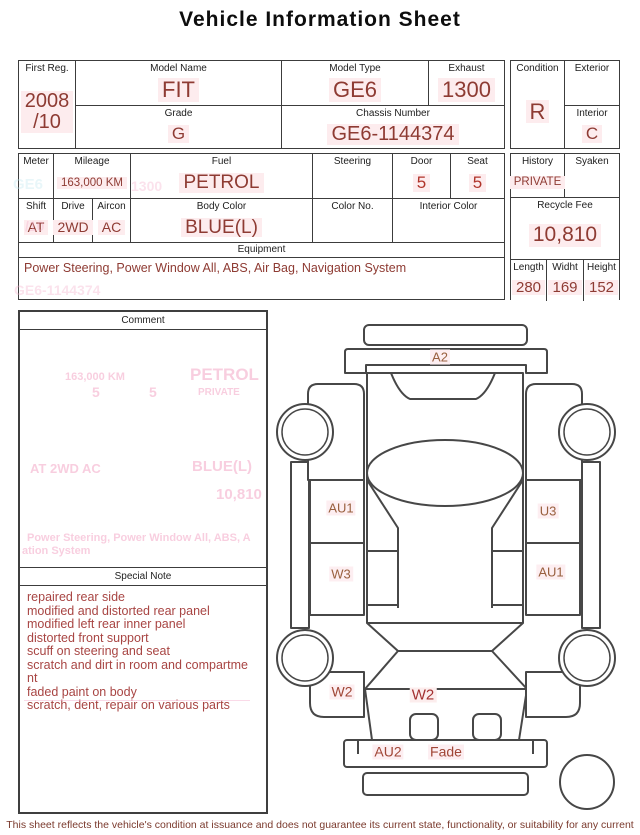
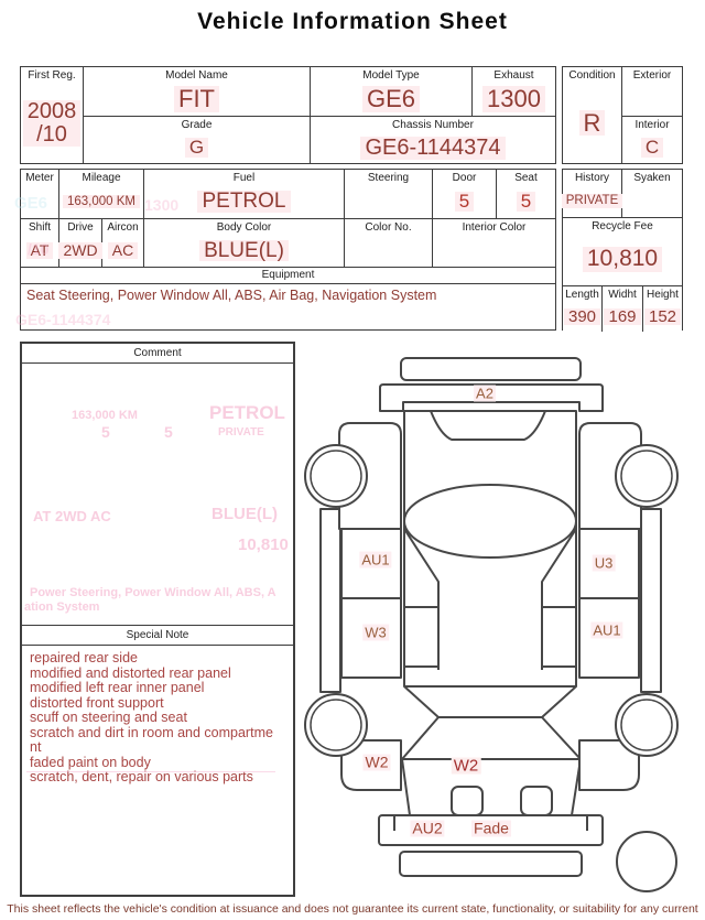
  Vehicle Information Sheet
  First Reg.
  2008
  /10
  Model Name
  FIT
  Model Type
  GE6
  Exhaust
  1300
  Grade
  G
  Chassis Number
  GE6-1144374
  Condition
  R
  Exterior
  Interior
  C
  Meter
  Mileage
  163,000 KM
  Fuel
  PETROL
  Steering
  Door
  5
  Seat
  5
  Shift
  AT
  Drive
  2WD
  Aircon
  AC
  Body Color
  BLUE(L)
  Color No.
  Interior Color
  Equipment
- Power Steering, Power Window All, ABS, Air Bag, Navigation System
+ Seat Steering, Power Window All, ABS, Air Bag, Navigation System
  History
  PRIVATE
  Syaken
  Recycle Fee
  10,810
  Length
- 280
+ 390
  Widht
  169
  Height
  152
  GE6
  1300
  /10
  GE6-1144374
  Comment
  163,000 KM
  5
  5
  PETROL
  PRIVATE
  AT 2WD AC
  BLUE(L)
  10,810
  Power Steering, Power Window All, ABS, A
  ation System
  Special Note
  repaired rear side
  modified and distorted rear panel
  modified left rear inner panel
  distorted front support
  scuff on steering and seat
  scratch and dirt in room and compartme
  nt
  faded paint on body
  scratch, dent, repair on various parts
  A2
  AU1
  U3
  W3
  AU1
  W2
  W2
  AU2
  Fade
  This sheet reflects the vehicle's condition at issuance and does not guarantee its current state, functionality, or suitability for any current
